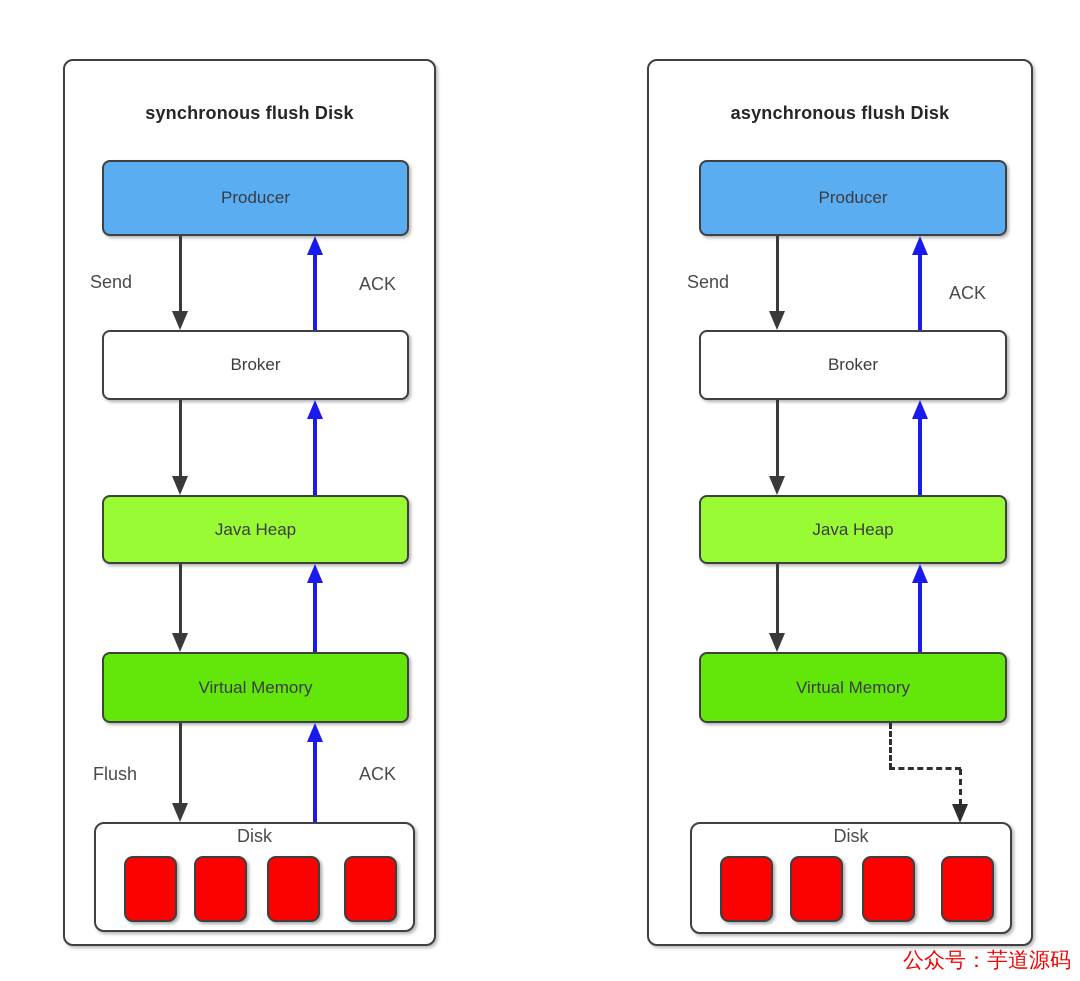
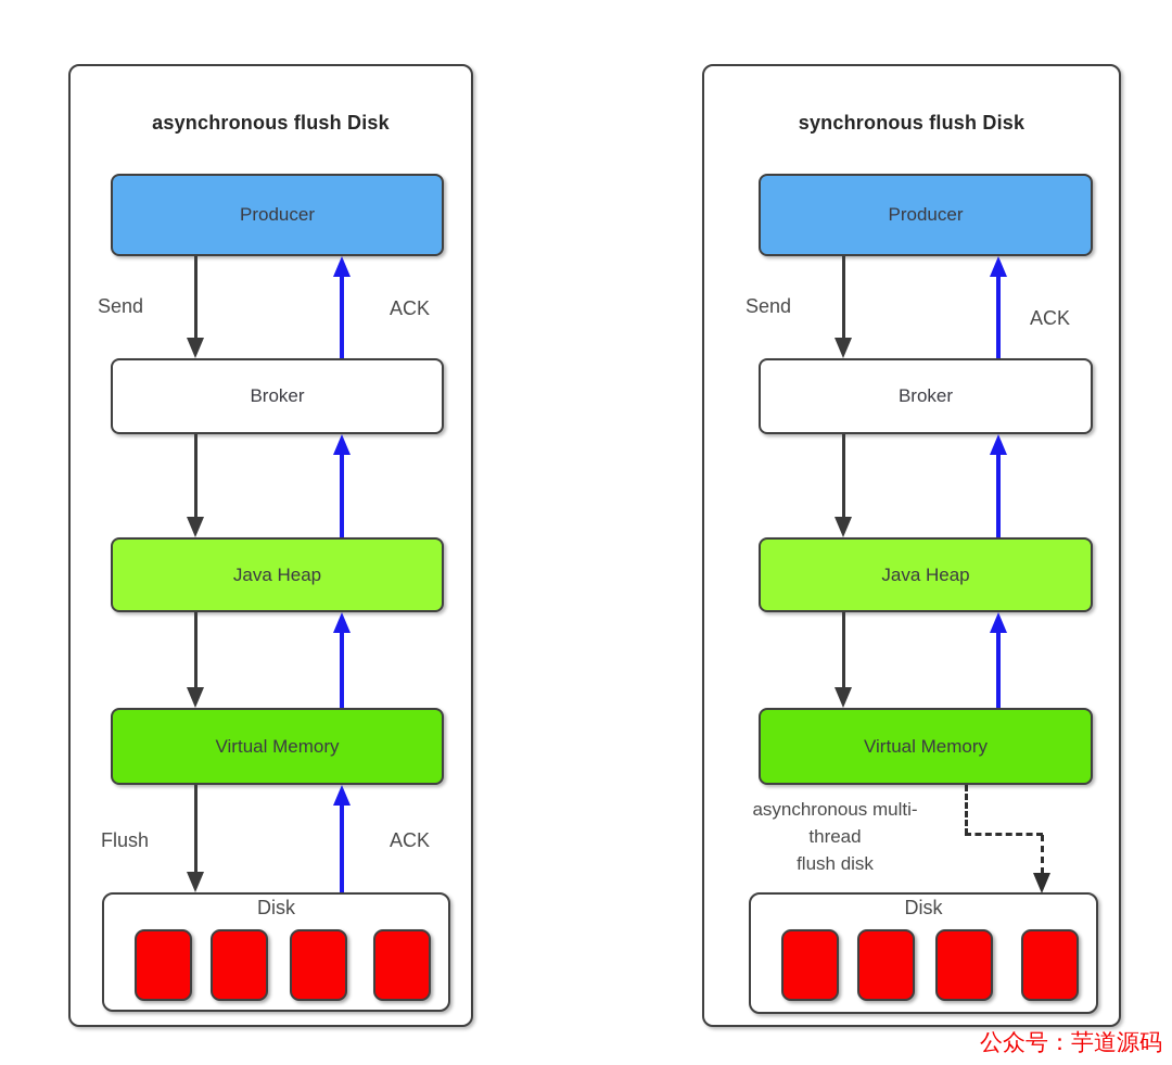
- synchronous flush Disk
+ asynchronous flush Disk
  Producer
  Broker
  Java Heap
  Virtual Memory
  Disk
  Send
  ACK
  Flush
  ACK
- asynchronous flush Disk
+ synchronous flush Disk
  Producer
  Broker
  Java Heap
  Virtual Memory
  Disk
  Send
  ACK
+ asynchronous multi-
+ thread
+ flush disk
  公众号：芋道源码
